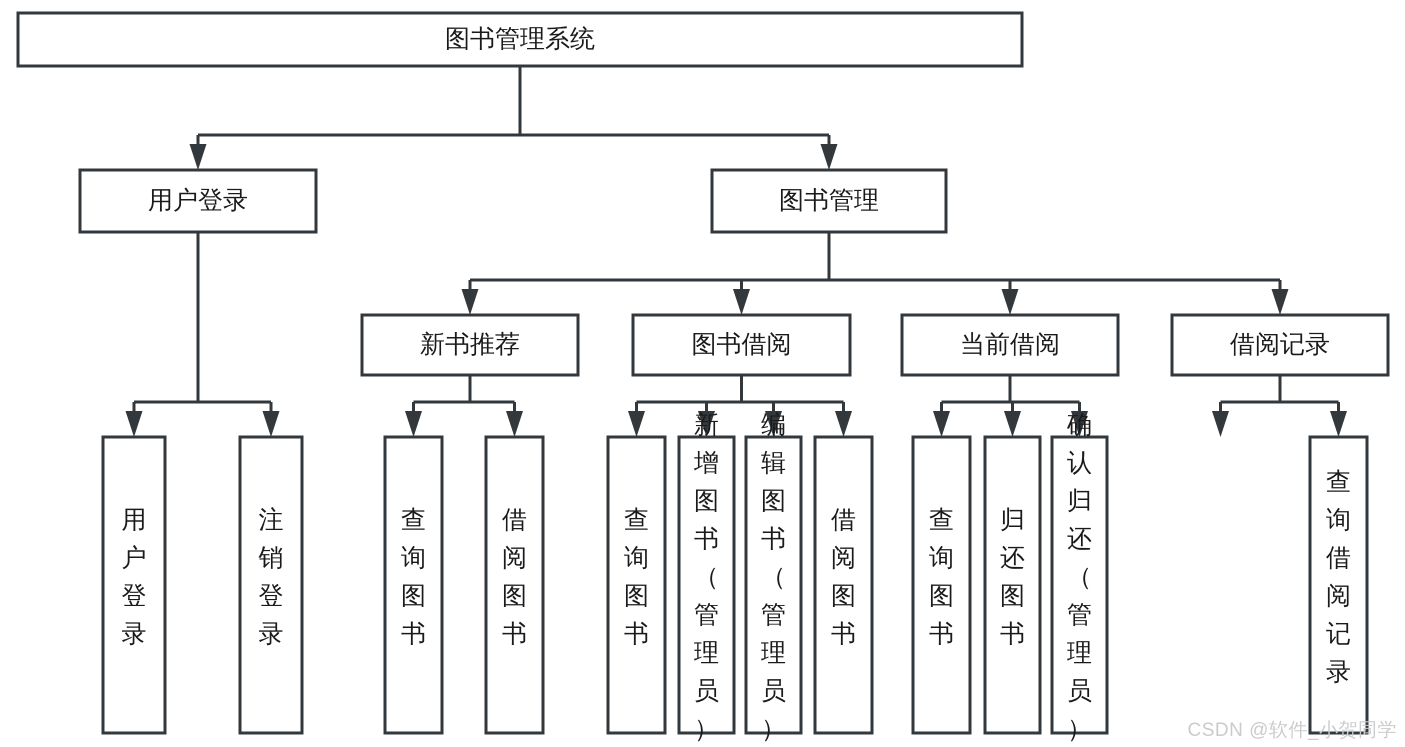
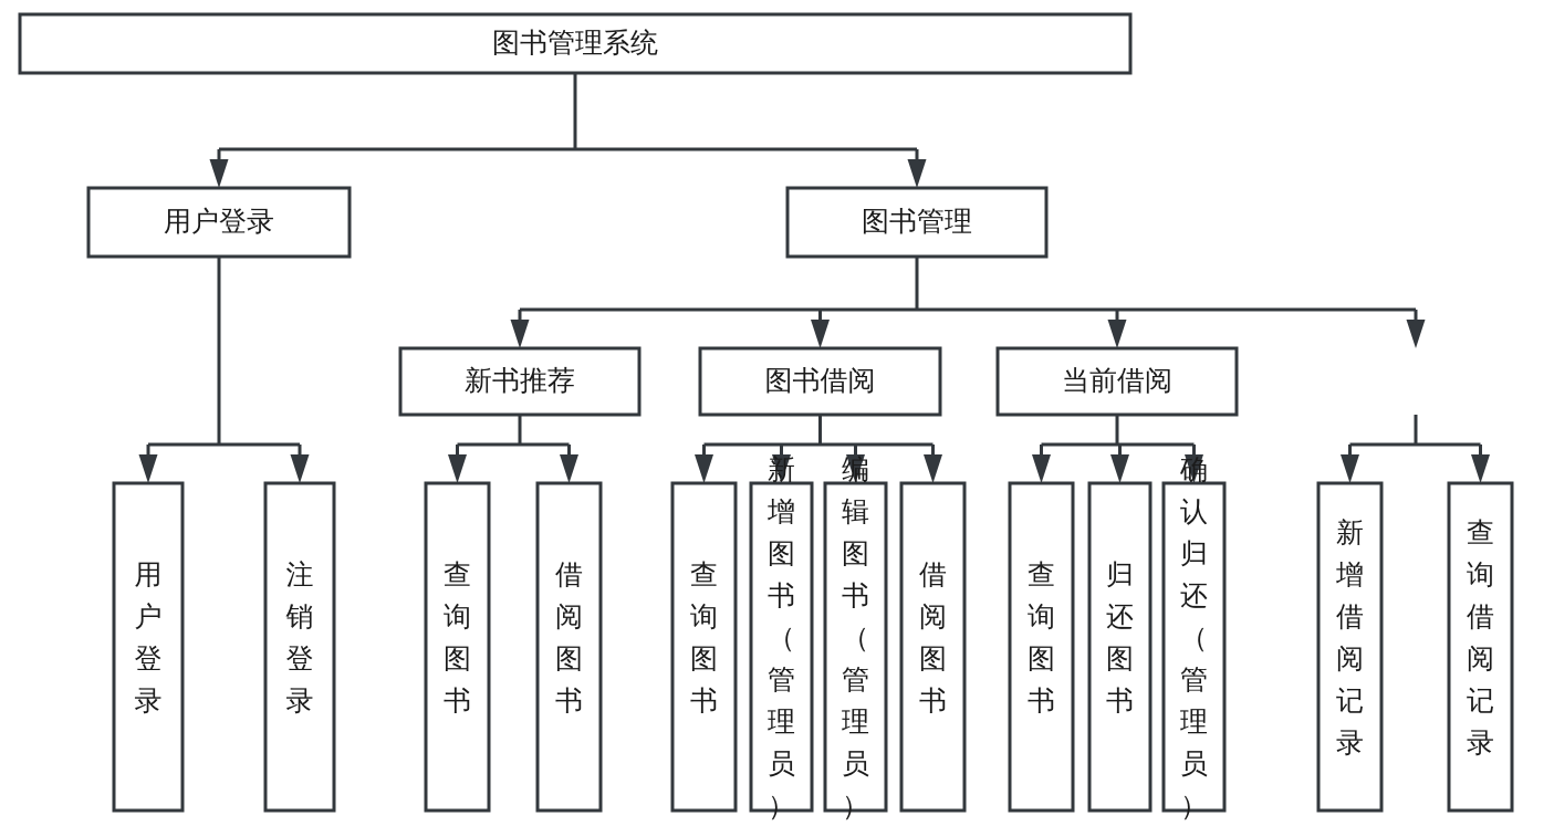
  图书管理系统
  用户登录
  图书管理
  新书推荐
  图书借阅
  当前借阅
- 借阅记录
  用户登录
  注销登录
  查询图书
  借阅图书
  查询图书
  新增图书（管理员）
  编辑图书（管理员）
  借阅图书
  查询图书
  归还图书
  确认归还（管理员）
+ 新增借阅记录
  查询借阅记录
- CSDN @软件_小贺同学
